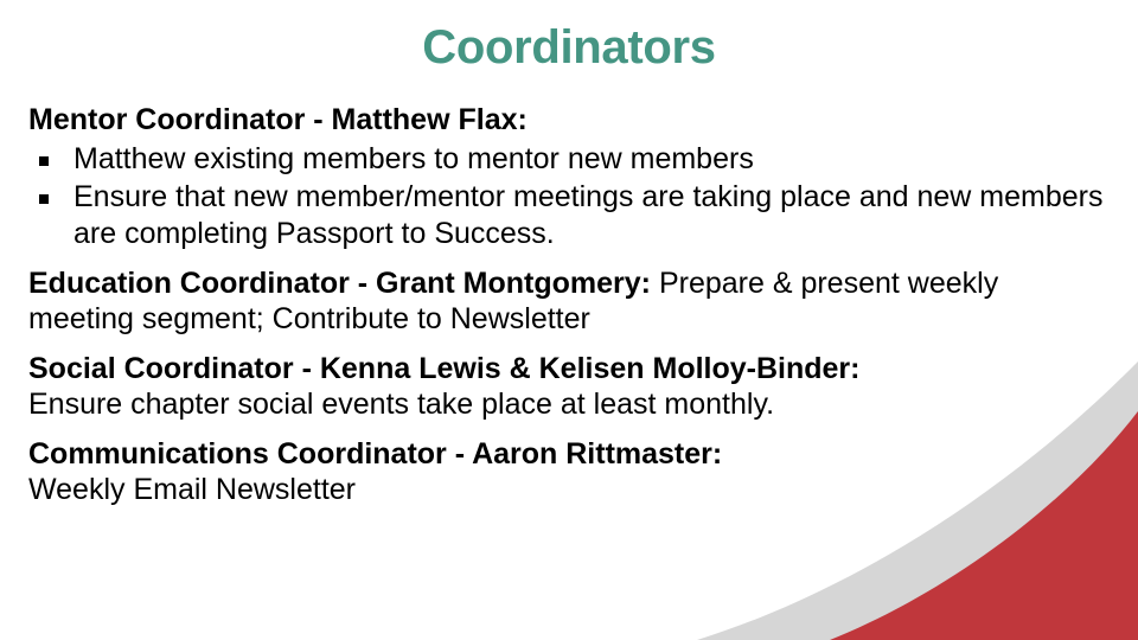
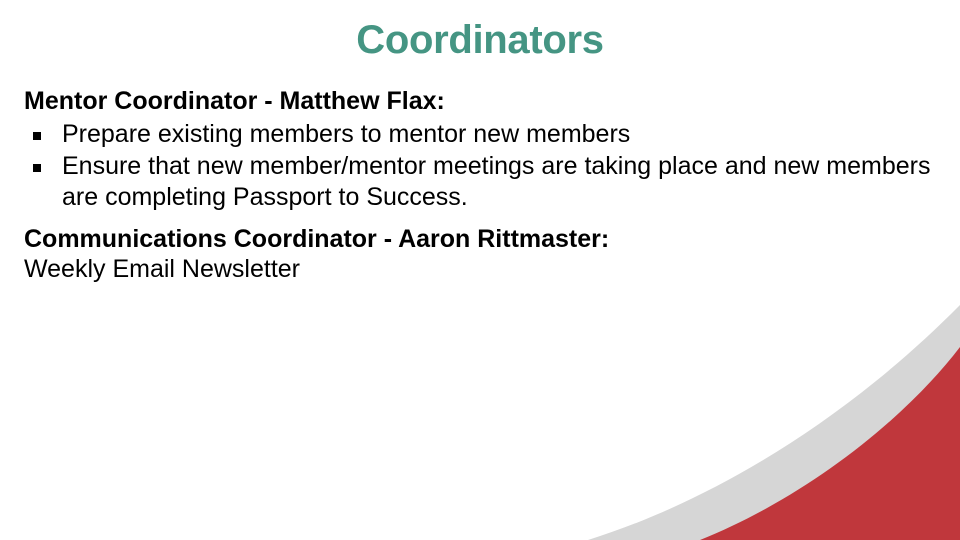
  Coordinators
  Mentor Coordinator - Matthew Flax:
- Matthew existing members to mentor new members
+ Prepare existing members to mentor new members
  Ensure that new member/mentor meetings are taking place and new members are completing Passport to Success.
- Education Coordinator - Grant Montgomery: Prepare & present weekly meeting segment; Contribute to Newsletter
- Social Coordinator - Kenna Lewis & Kelisen Molloy-Binder:
- Ensure chapter social events take place at least monthly.
  Communications Coordinator - Aaron Rittmaster:
  Weekly Email Newsletter
